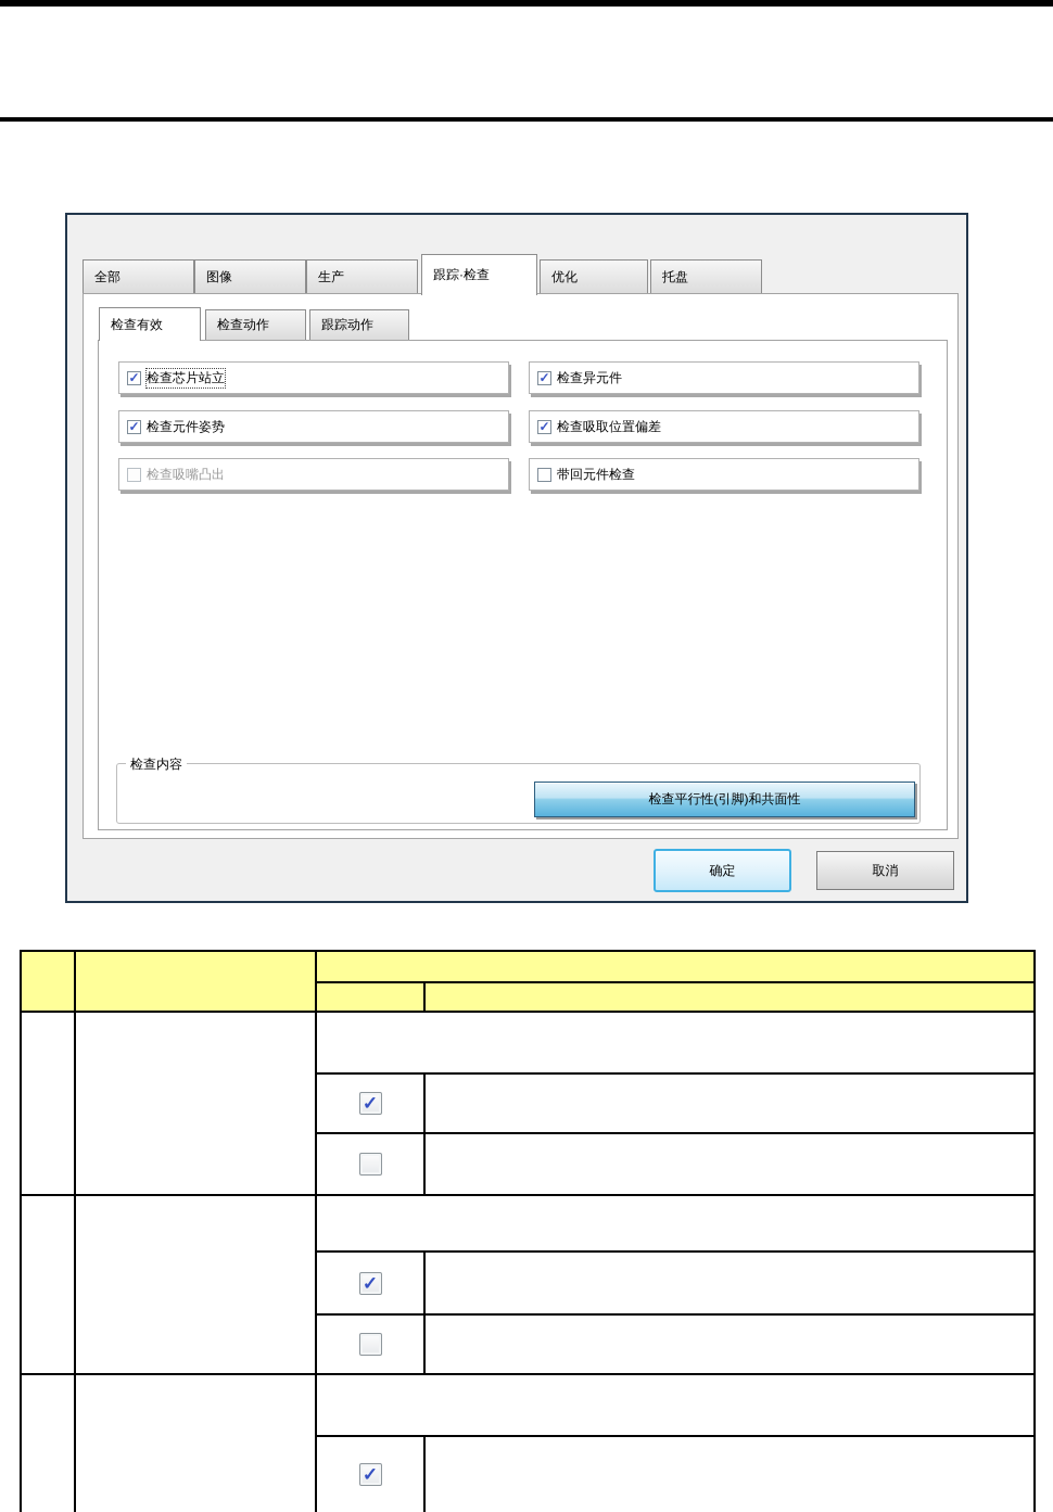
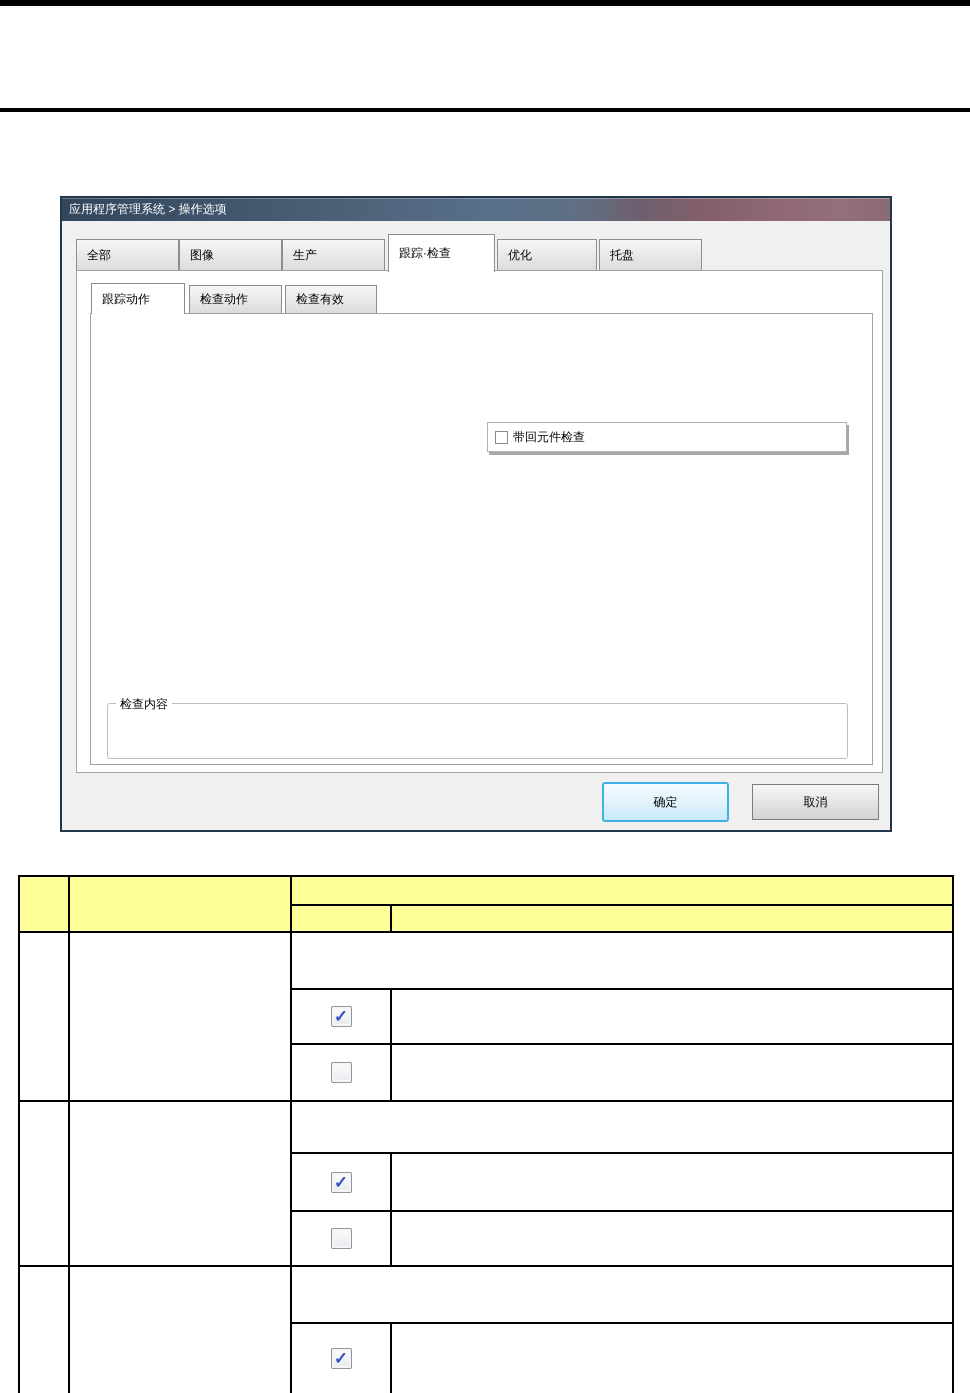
+ 应用程序管理系统 > 操作选项
  全部
  图像
  生产
  跟踪·检查
  优化
  托盘
- 检查有效
+ 跟踪动作
  检查动作
- 跟踪动作
+ 检查有效
- 检查芯片站立
- 检查元件姿势
- 检查吸嘴凸出
- 检查异元件
- 检查吸取位置偏差
  带回元件检查
  检查内容
- 检查平行性(引脚)和共面性
  确定
  取消
